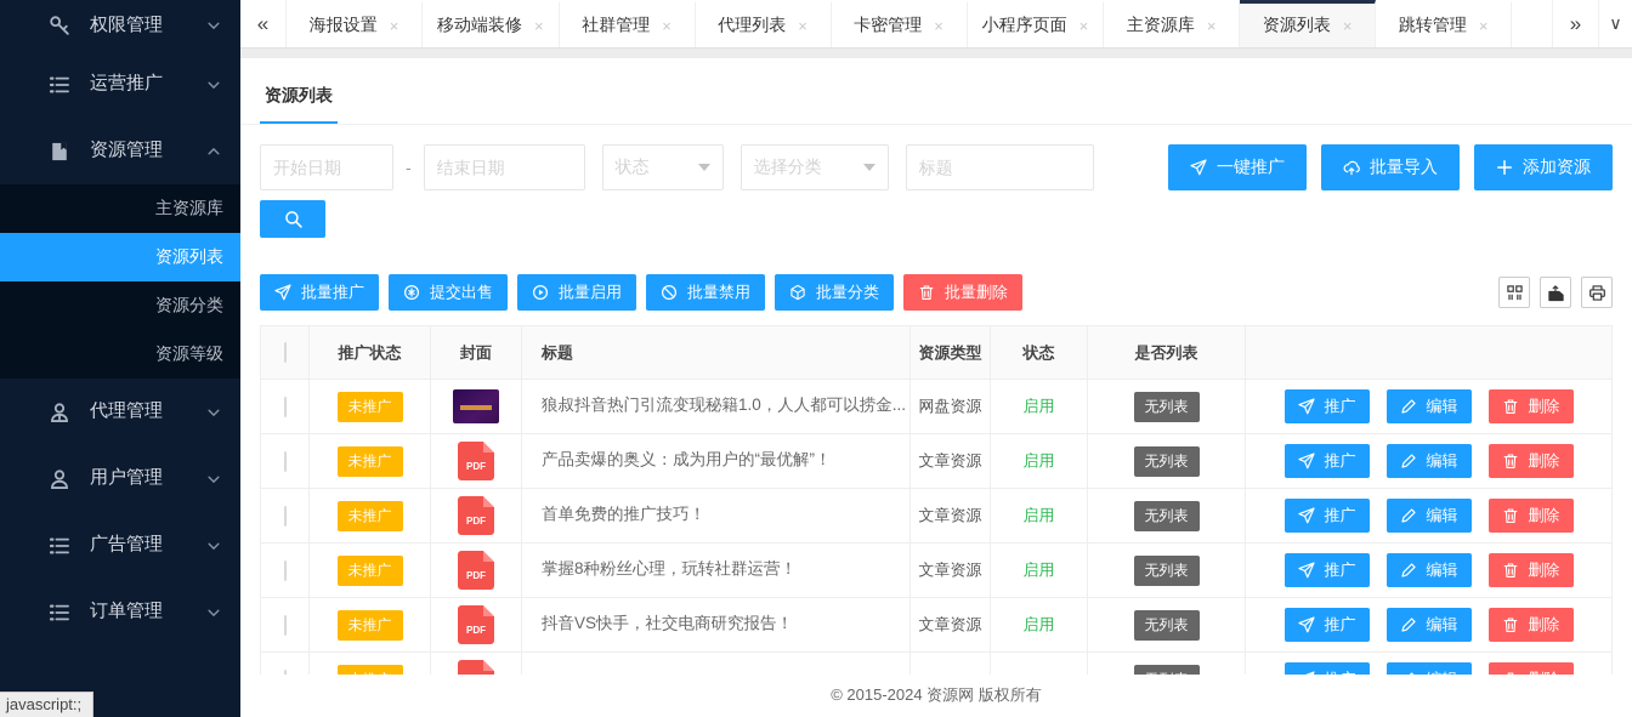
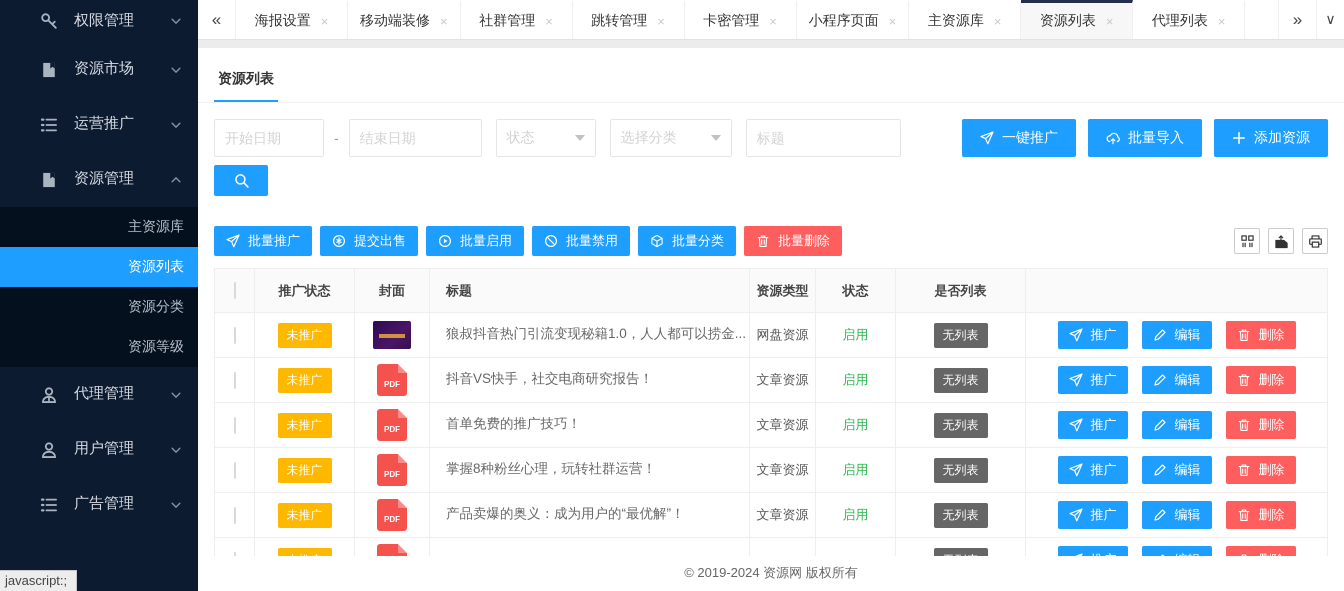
  权限管理
+ 资源市场
  运营推广
  资源管理
  主资源库
  资源列表
  资源分类
  资源等级
  代理管理
  用户管理
  广告管理
- 订单管理
  «
  海报设置
  ×
  移动端装修
  ×
  社群管理
  ×
- 代理列表
+ 跳转管理
  ×
  卡密管理
  ×
  小程序页面
  ×
  主资源库
  ×
  资源列表
  ×
- 跳转管理
+ 代理列表
  ×
  »
  ∨
  资源列表
  开始日期
  -
  结束日期
  状态
  选择分类
  标题
  一键推广
  批量导入
  添加资源
  批量推广
  提交出售
  批量启用
  批量禁用
  批量分类
  批量删除
  	推广状态	封面	标题	资源类型	状态	是否列表
  	未推广		狼叔抖音热门引流变现秘籍1.0，人人都可以捞金...	网盘资源	启用	无列表	推广 编辑 删除
- 	未推广	PDF	产品卖爆的奥义：成为用户的“最优解”！	文章资源	启用	无列表	推广 编辑 删除
+ 	未推广	PDF	抖音VS快手，社交电商研究报告！	文章资源	启用	无列表	推广 编辑 删除
  	未推广	PDF	首单免费的推广技巧！	文章资源	启用	无列表	推广 编辑 删除
  	未推广	PDF	掌握8种粉丝心理，玩转社群运营！	文章资源	启用	无列表	推广 编辑 删除
- 	未推广	PDF	抖音VS快手，社交电商研究报告！	文章资源	启用	无列表	推广 编辑 删除
+ 	未推广	PDF	产品卖爆的奥义：成为用户的“最优解”！	文章资源	启用	无列表	推广 编辑 删除
- © 2015-2024 资源网 版权所有
+ © 2019-2024 资源网 版权所有
  javascript:;
